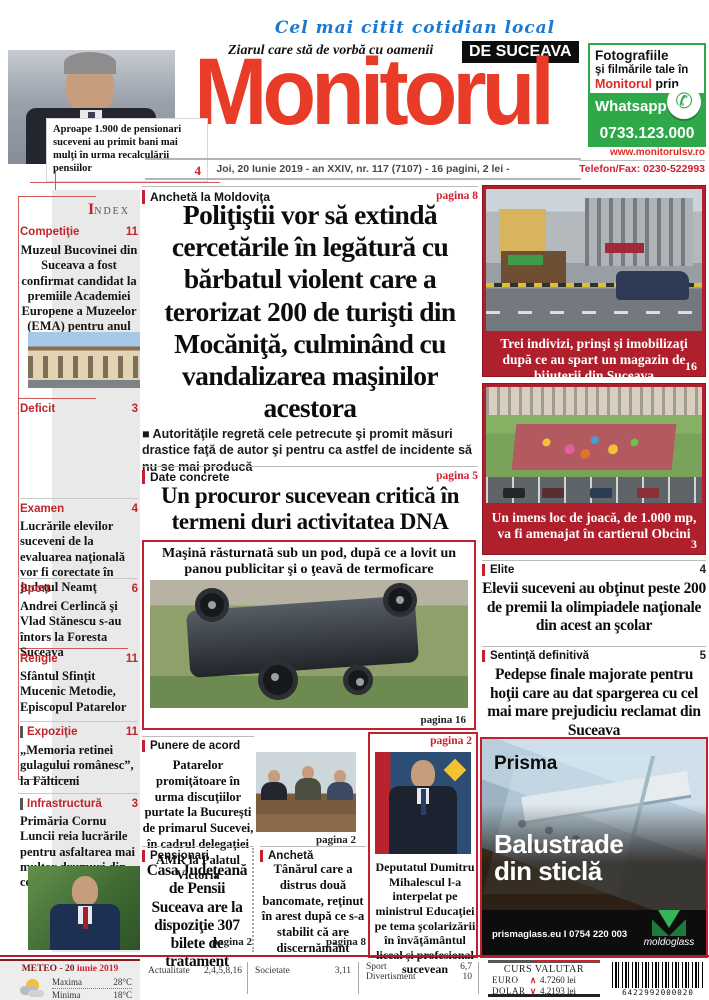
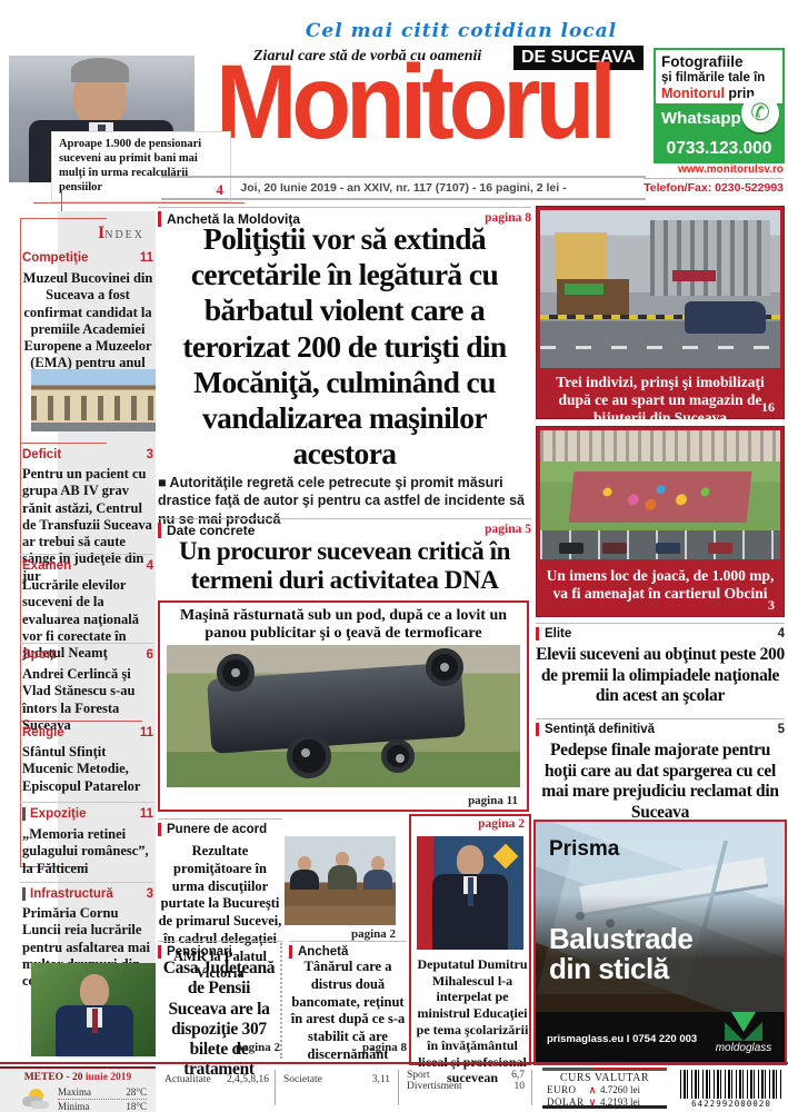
  Cel mai citit cotidian local
  Ziarul care stă de vorbă cu oamenii
  DE SUCEAVA
  Monitorul
  Aproape 1.900 de pensionari suceveni au primit bani mai mulţi în urma recalculării pensiilor
  4
  Fotografiile
  şi filmările tale în
  Monitorul prin
  Whatsapp
  ✆
  0733.123.000
  www.monitorulsv.ro
  Telefon/Fax: 0230-522993
  Joi, 20 Iunie 2019 - an XXIV, nr. 117 (7107) - 16 pagini, 2 lei -
  INDEX
  Competiţie
  11
  Muzeul Bucovinei din Suceava a fost confirmat candidat la premiile Academiei Europene a Muzeelor (EMA) pentru anul
  Deficit
  3
+ Pentru un pacient cu grupa AB IV grav rănit astăzi, Centrul de Transfuzii Suceava ar trebui să caute sânge în judeţele din jur
  Examen
  4
  Lucrările elevilor suceveni de la evaluarea naţională vor fi corectate în judeţul Neamţ
  Sport
  6
  Andrei Cerlincă şi Vlad Stănescu s-au întors la Foresta Suceava
  Religie
  11
  Sfântul Sfinţit Mucenic Metodie, Episcopul Patarelor
  Expoziţie
  11
  „Memoria retinei gulagului românesc”, la Fălticeni
  Infrastructură
  3
  Primăria Cornu Luncii reia lucrările pentru asfaltarea mai m c
  Anchetă la Moldoviţa
  pagina 8
  Poliţiştii vor să extindă cercetările în legătură cu bărbatul violent care a terorizat 200 de turişti din Mocăniţă, culminând cu vandalizarea maşinilor acestora
  ■ Autorităţile regretă cele petrecute şi promit măsuri drastice faţă de autor şi pentru ca astfel de incidente să
  Date concrete
  pagina 5
  Un procuror sucevean critică în termeni duri activitatea DNA
  Maşină răsturnată sub un pod, după ce a lovit un panou publicitar şi o ţeavă de termoficare
- pagina 16
+ pagina 11
  Punere de acord
- Patarelor promiţătoare în urma discuţiilor purtate la Bucureşti de primarul Sucevei, în cadrul delegaţiei AMR la Palatul Victoria
+ Rezultate promiţătoare în urma discuţiilor purtate la Bucureşti de primarul Sucevei, în cadrul delegaţiei AMR la Palatul Victoria
  pagina 2
  Pensionari
  Casa Judeţeană de Pensii Suceava are la dispoziţie 307 bilete de tratament
  pagina 2
  Anchetă
  Tânărul care a distrus două bancomate, reţinut în arest după ce s-a stabilit că are discernământ
  pagina 8
  pagina 2
  Deputatul Dumitru Mihalescul l-a interpelat pe ministrul Educaţiei pe tema şcolarizării în învăţământul sucevean
  Trei indivizi, prinşi şi imobilizaţi după ce au spart un magazin de bijuterii din Suceava
  16
  Un imens loc de joacă, de 1.000 mp, va fi amenajat în cartierul Obcini
  3
  Elite
  4
  Elevii suceveni au obţinut peste 200 de premii la olimpiadele naţionale din acest an şcolar
  Sentinţă definitivă
  5
  Pedepse finale majorate pentru hoţii care au dat spargerea cu cel mai mare prejudiciu reclamat din Suceava
  Prisma
  Balustrade
  din sticlă
  prismaglass.eu I 0754 220 003
  moldoglass
  METEO - 20 iunie 2019
  Maxima
  28°C
  Minima
  18°C
  Actualitate
  2,4,5,8,16
  Societate
  3,11
  Sport
  6,7
  Divertisment
  10
  CURS VALUTAR
  EURO
  ∧
  4.7260 lei
  DOLAR
  ∨
  4.2193 lei
  6422992000020
